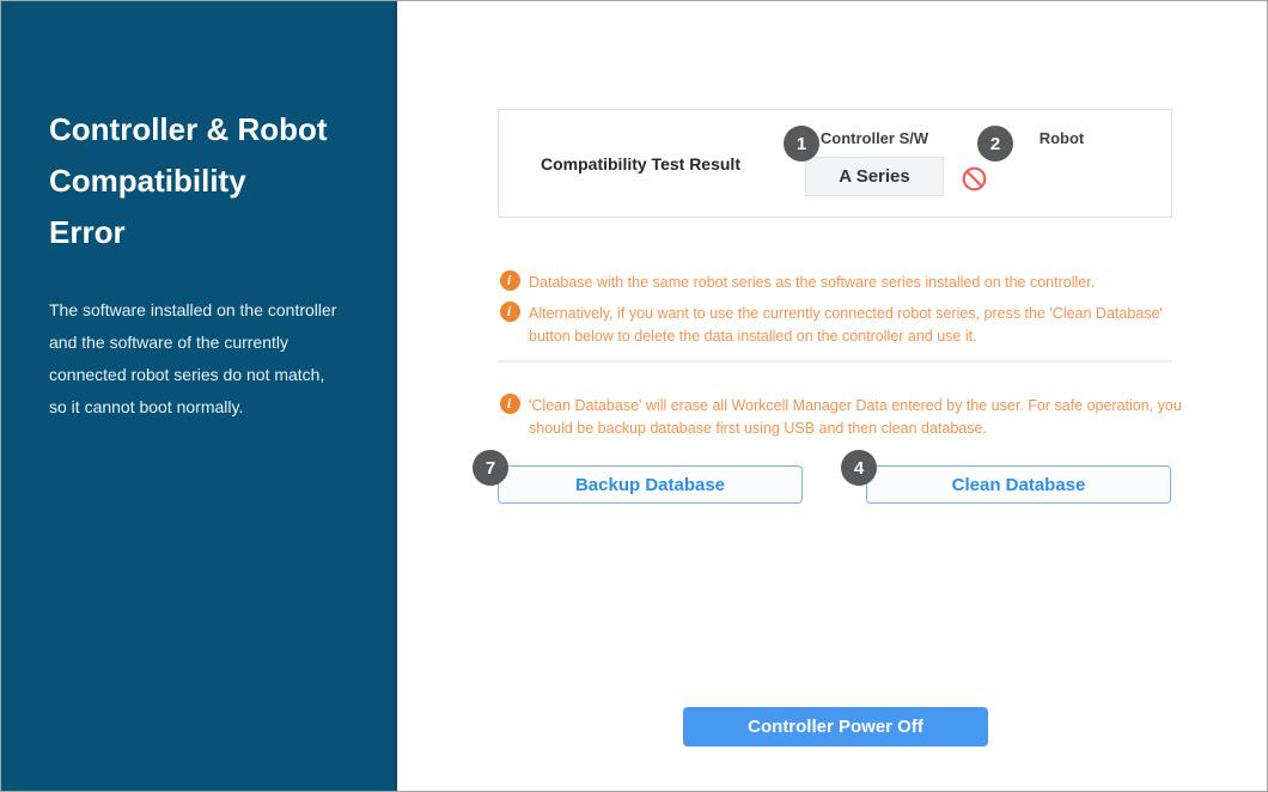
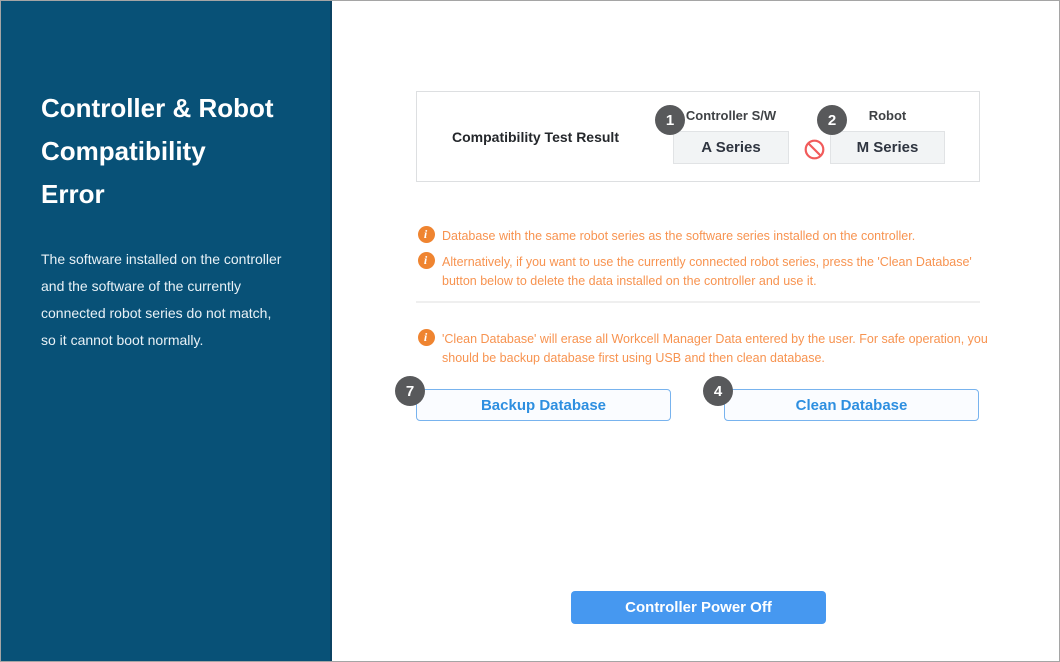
  Controller & Robot
  Compatibility
  Error
  The software installed on the controller
  and the software of the currently
  connected robot series do not match,
  so it cannot boot normally.
  Compatibility Test Result
  1
  Controller S/W
  A Series
  2
  Robot
+ M Series
  i
  Database with the same robot series as the software series installed on the controller.
  i
  Alternatively, if you want to use the currently connected robot series, press the 'Clean Database'
  button below to delete the data installed on the controller and use it.
  i
  'Clean Database' will erase all Workcell Manager Data entered by the user. For safe operation, you
  should be backup database first using USB and then clean database.
  7
  Backup Database
  4
  Clean Database
  Controller Power Off
